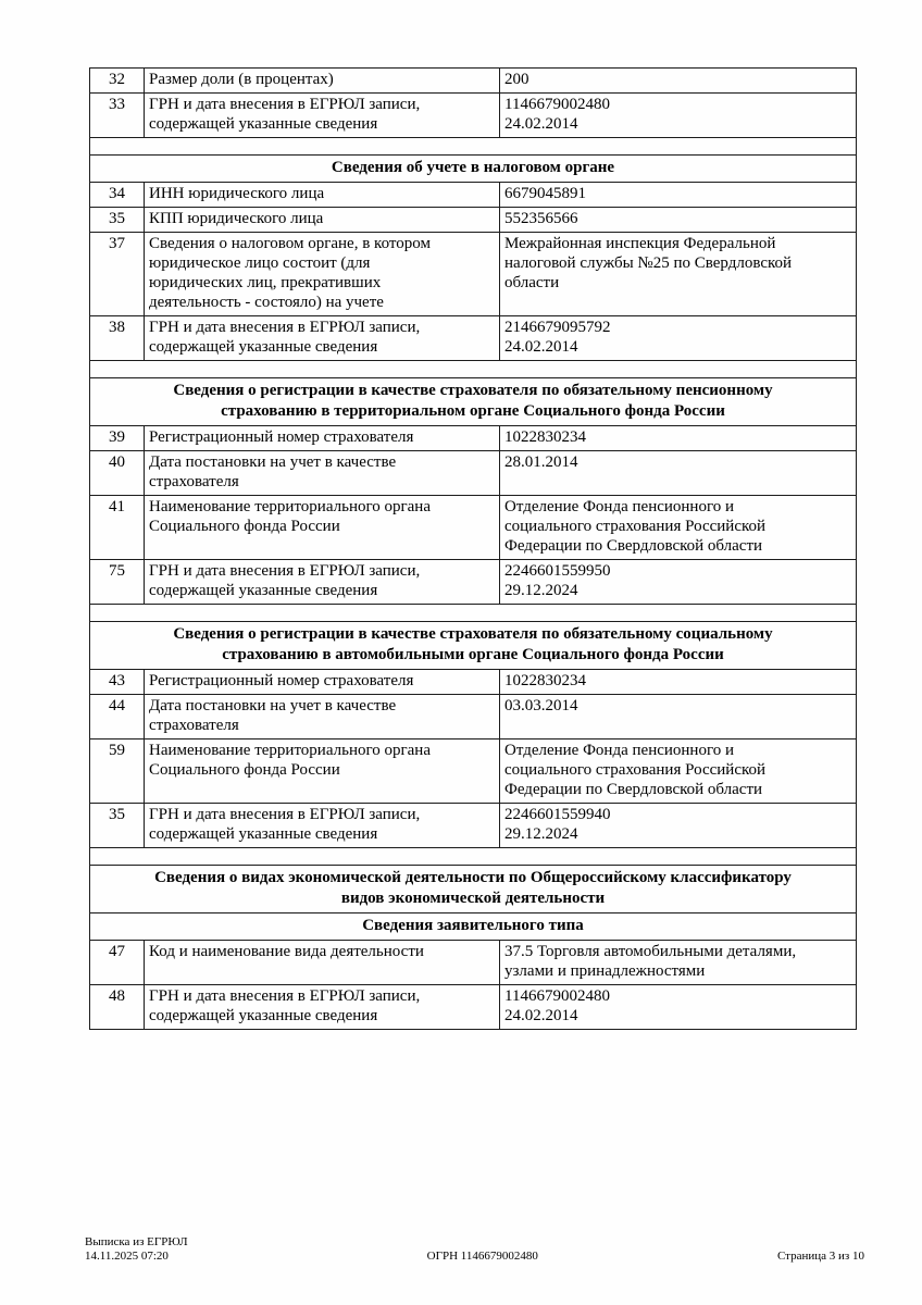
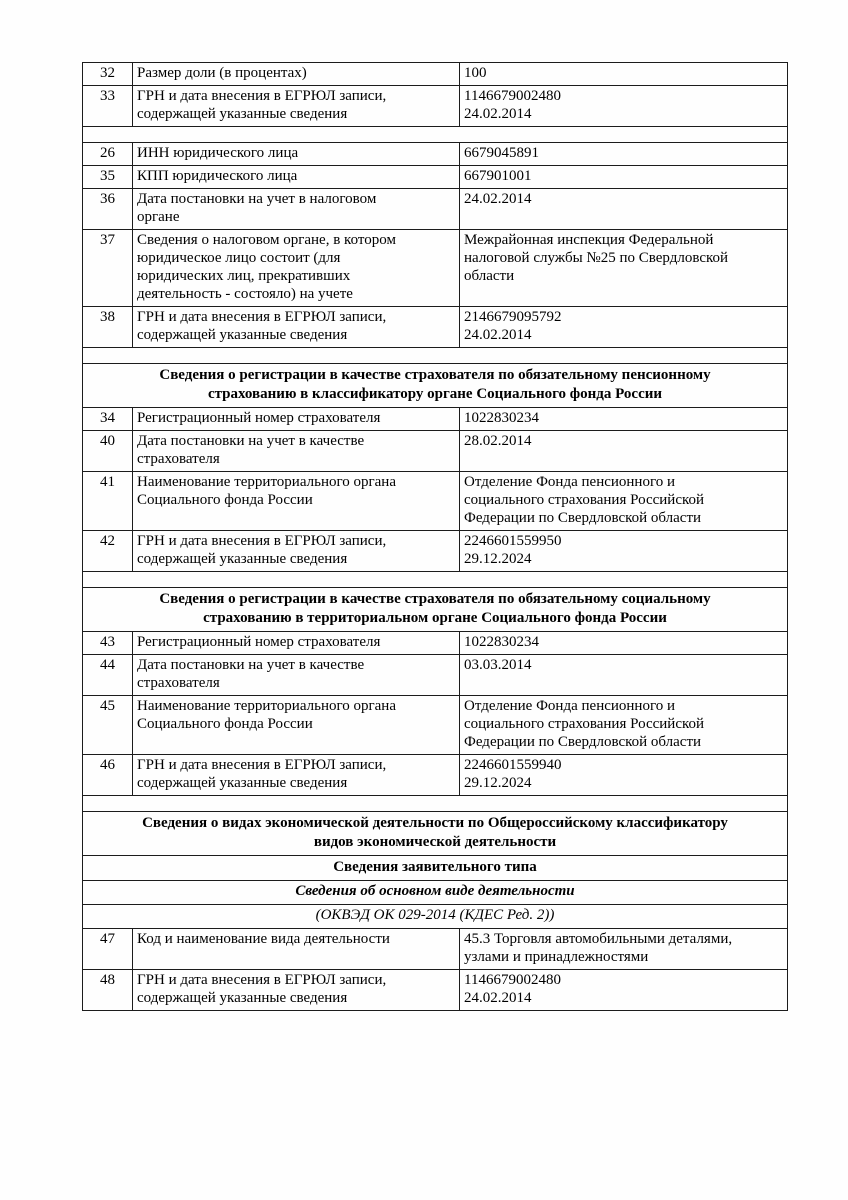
- 32	Размер доли (в процентах)	200
+ 32	Размер доли (в процентах)	100
  33	ГРН и дата внесения в ЕГРЮЛ записи, содержащей указанные сведения	1146679002480 24.02.2014
- Сведения об учете в налоговом органе
- 34	ИНН юридического лица	6679045891
+ 26	ИНН юридического лица	6679045891
- 35	КПП юридического лица	552356566
+ 35	КПП юридического лица	667901001
+ 36	Дата постановки на учет в налоговом органе	24.02.2014
  37	Сведения о налоговом органе, в котором юридическое лицо состоит (для юридических лиц, прекративших деятельность - состояло) на учете	Межрайонная инспекция Федеральной налоговой службы №25 по Свердловской области
  38	ГРН и дата внесения в ЕГРЮЛ записи, содержащей указанные сведения	2146679095792 24.02.2014
- Сведения о регистрации в качестве страхователя по обязательному пенсионному страхованию в территориальном органе Социального фонда России
+ Сведения о регистрации в качестве страхователя по обязательному пенсионному страхованию в классификатору органе Социального фонда России
- 39	Регистрационный номер страхователя	1022830234
+ 34	Регистрационный номер страхователя	1022830234
- 40	Дата постановки на учет в качестве страхователя	28.01.2014
+ 40	Дата постановки на учет в качестве страхователя	28.02.2014
  41	Наименование территориального органа Социального фонда России	Отделение Фонда пенсионного и социального страхования Российской Федерации по Свердловской области
- 75	ГРН и дата внесения в ЕГРЮЛ записи, содержащей указанные сведения	2246601559950 29.12.2024
+ 42	ГРН и дата внесения в ЕГРЮЛ записи, содержащей указанные сведения	2246601559950 29.12.2024
- Сведения о регистрации в качестве страхователя по обязательному социальному страхованию в автомобильными органе Социального фонда России
+ Сведения о регистрации в качестве страхователя по обязательному социальному страхованию в территориальном органе Социального фонда России
  43	Регистрационный номер страхователя	1022830234
  44	Дата постановки на учет в качестве страхователя	03.03.2014
- 59	Наименование территориального органа Социального фонда России	Отделение Фонда пенсионного и социального страхования Российской Федерации по Свердловской области
+ 45	Наименование территориального органа Социального фонда России	Отделение Фонда пенсионного и социального страхования Российской Федерации по Свердловской области
- 35	ГРН и дата внесения в ЕГРЮЛ записи, содержащей указанные сведения	2246601559940 29.12.2024
+ 46	ГРН и дата внесения в ЕГРЮЛ записи, содержащей указанные сведения	2246601559940 29.12.2024
  Сведения о видах экономической деятельности по Общероссийскому классификатору видов экономической деятельности
  Сведения заявительного типа
+ Сведения об основном виде деятельности
+ (ОКВЭД ОК 029-2014 (КДЕС Ред. 2))
- 47	Код и наименование вида деятельности	37.5 Торговля автомобильными деталями, узлами и принадлежностями
+ 47	Код и наименование вида деятельности	45.3 Торговля автомобильными деталями, узлами и принадлежностями
  48	ГРН и дата внесения в ЕГРЮЛ записи, содержащей указанные сведения	1146679002480 24.02.2014
- Выписка из ЕГРЮЛ
- 14.11.2025 07:20
- ОГРН 1146679002480
- Страница 3 из 10
